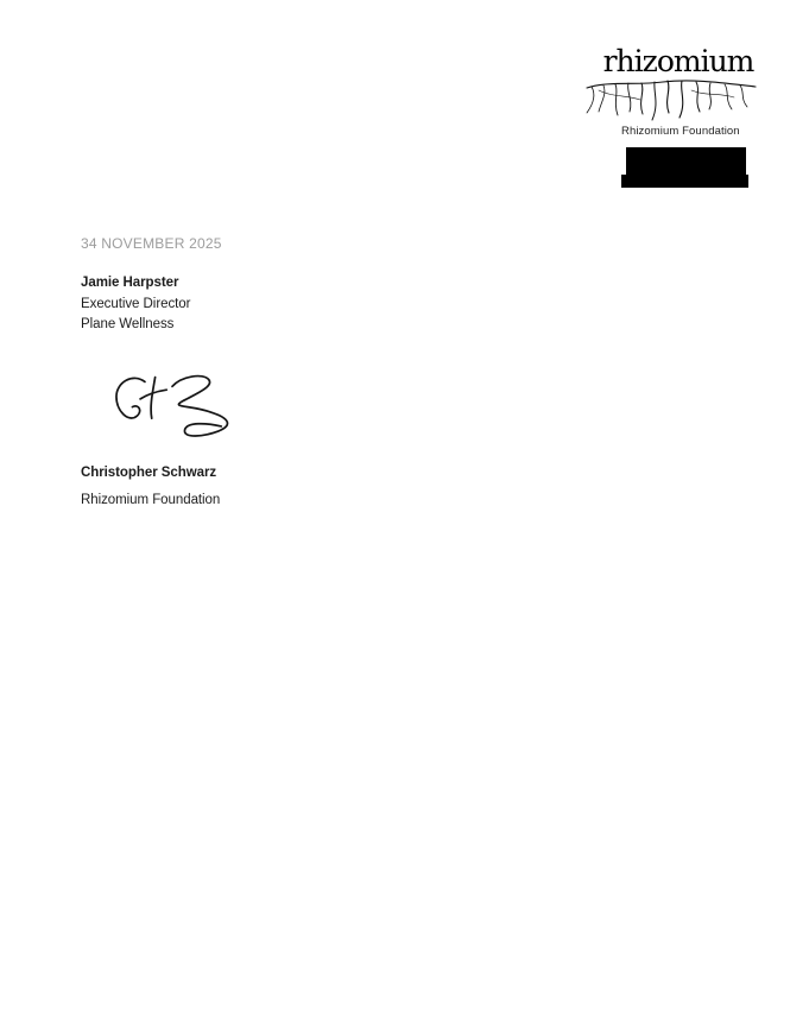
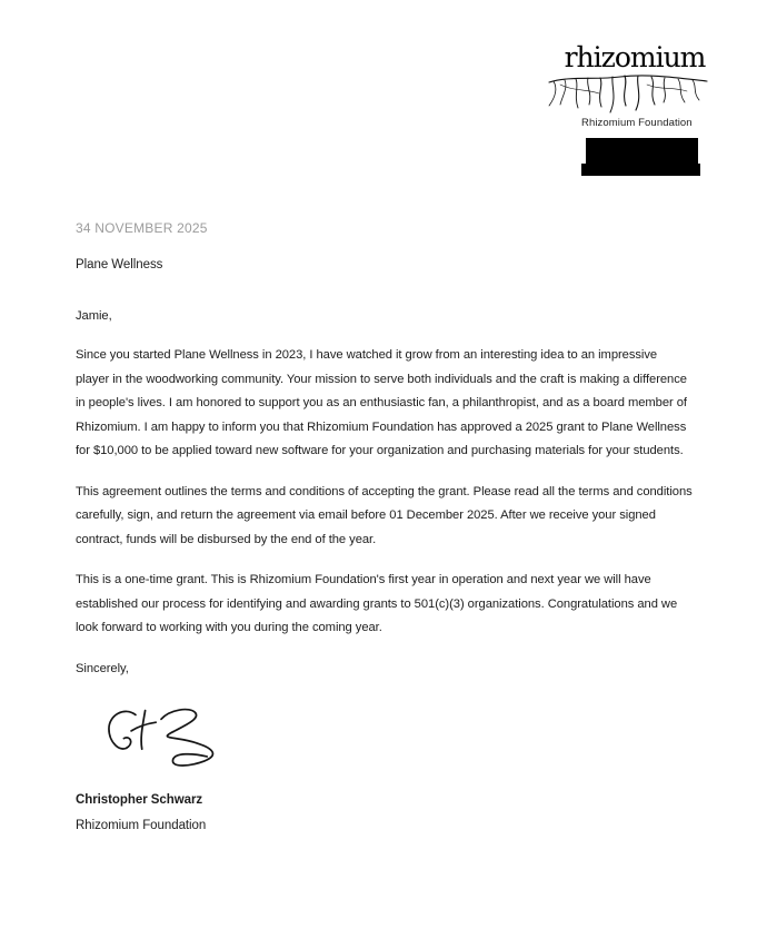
  rhizomium
  Rhizomium Foundation
  34 NOVEMBER 2025
- Jamie Harpster
- Executive Director
  Plane Wellness
+ Jamie,
+ Since you started Plane Wellness in 2023, I have watched it grow from an interesting idea to an impressive player in the woodworking community. Your mission to serve both individuals and the craft is making a difference in people's lives. I am honored to support you as an enthusiastic fan, a philanthropist, and as a board member of Rhizomium. I am happy to inform you that Rhizomium Foundation has approved a 2025 grant to Plane Wellness for $10,000 to be applied toward new software for your organization and purchasing materials for your students.
+ This agreement outlines the terms and conditions of accepting the grant. Please read all the terms and conditions carefully, sign, and return the agreement via email before 01 December 2025. After we receive your signed contract, funds will be disbursed by the end of the year.
+ This is a one-time grant. This is Rhizomium Foundation's first year in operation and next year we will have established our process for identifying and awarding grants to 501(c)(3) organizations. Congratulations and we look forward to working with you during the coming year.
+ Sincerely,
  Christopher Schwarz
  Rhizomium Foundation
